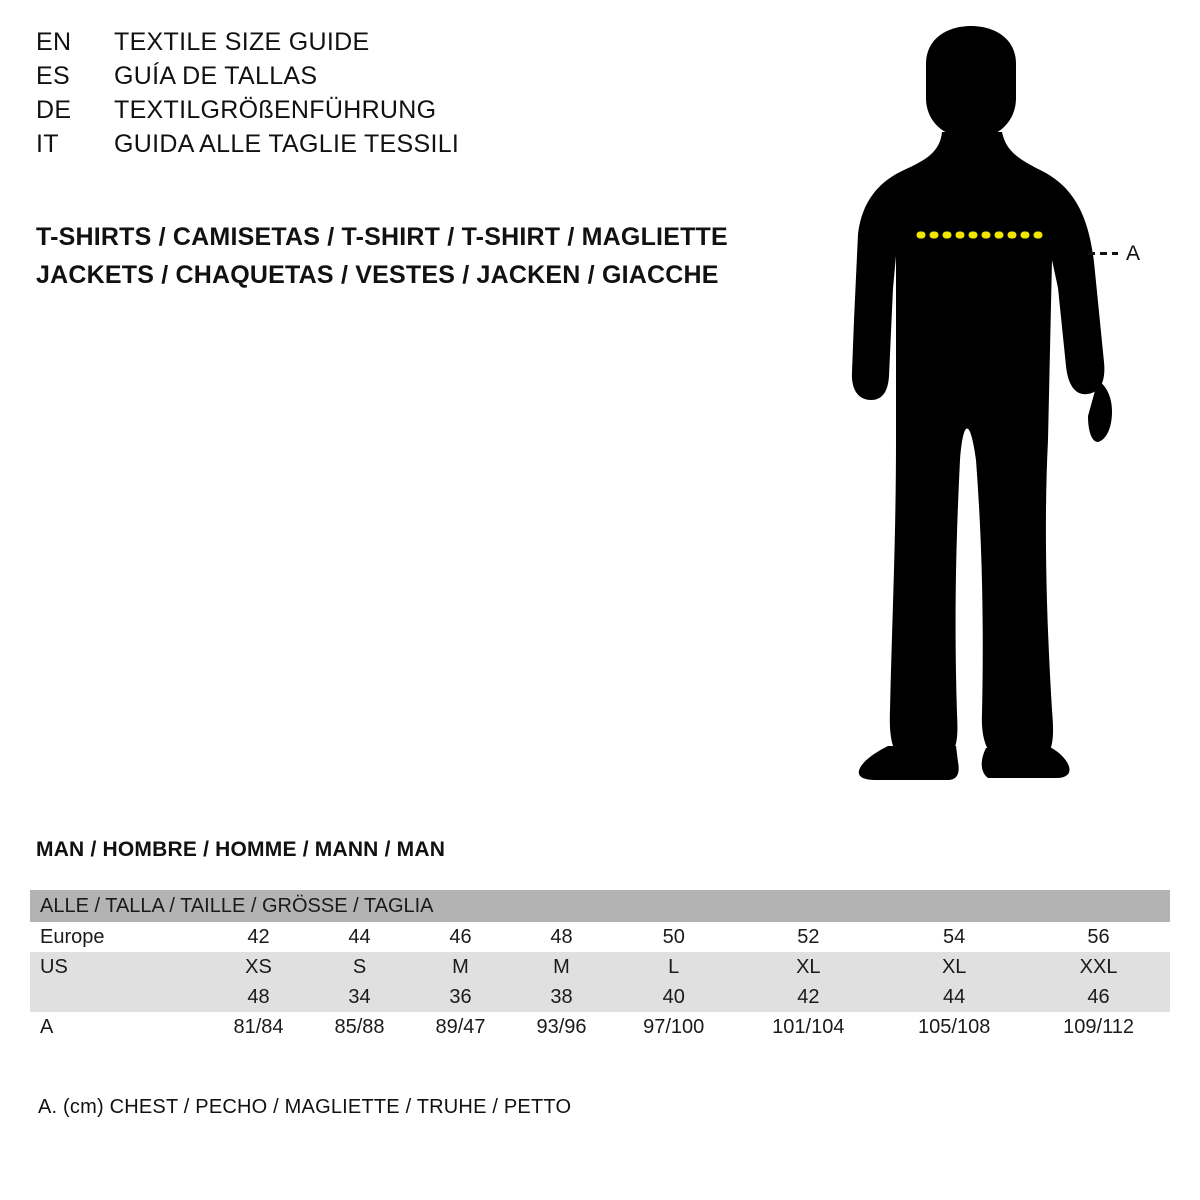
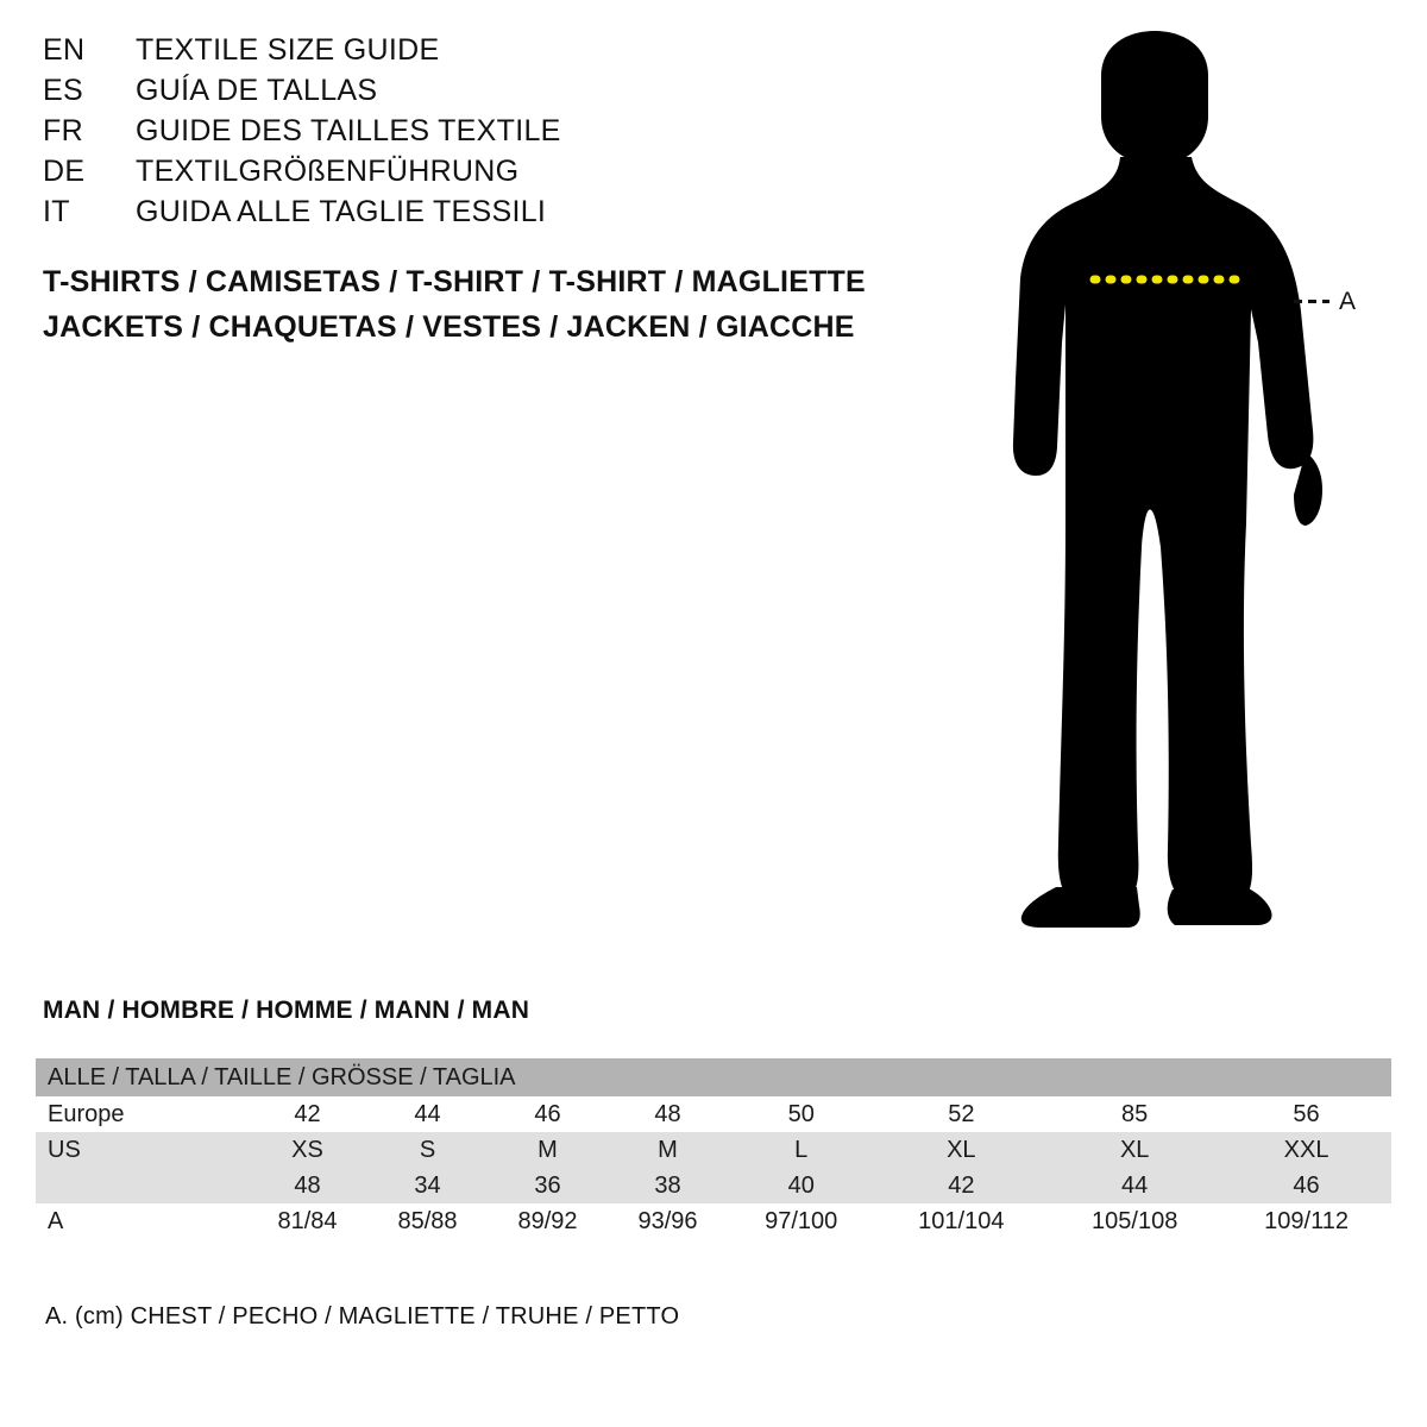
  EN
  TEXTILE SIZE GUIDE
  ES
  GUÍA DE TALLAS
+ FR
+ GUIDE DES TAILLES TEXTILE
  DE
  TEXTILGRÖßENFÜHRUNG
  IT
  GUIDA ALLE TAGLIE TESSILI
  T-SHIRTS / CAMISETAS / T-SHIRT / T-SHIRT / MAGLIETTE
  JACKETS / CHAQUETAS / VESTES / JACKEN / GIACCHE
  A
  MAN / HOMBRE / HOMME / MANN / MAN
  ALLE / TALLA / TAILLE / GRÖSSE / TAGLIA
- Europe	42	44	46	48	50	52	54	56
+ Europe	42	44	46	48	50	52	85	56
  US	XS	S	M	M	L	XL	XL	XXL
  	48	34	36	38	40	42	44	46
- A	81/84	85/88	89/47	93/96	97/100	101/104	105/108	109/112
+ A	81/84	85/88	89/92	93/96	97/100	101/104	105/108	109/112
  A. (cm) CHEST / PECHO / MAGLIETTE / TRUHE / PETTO
